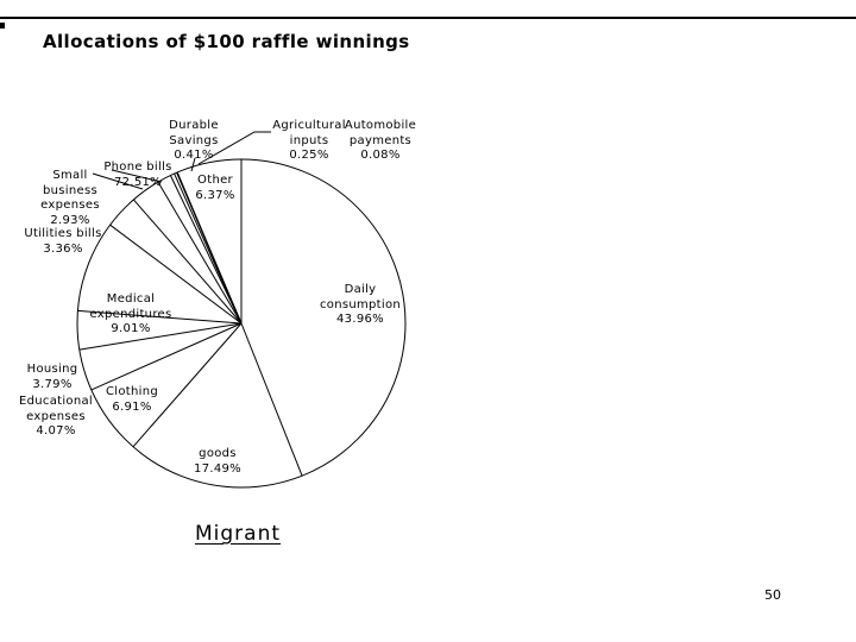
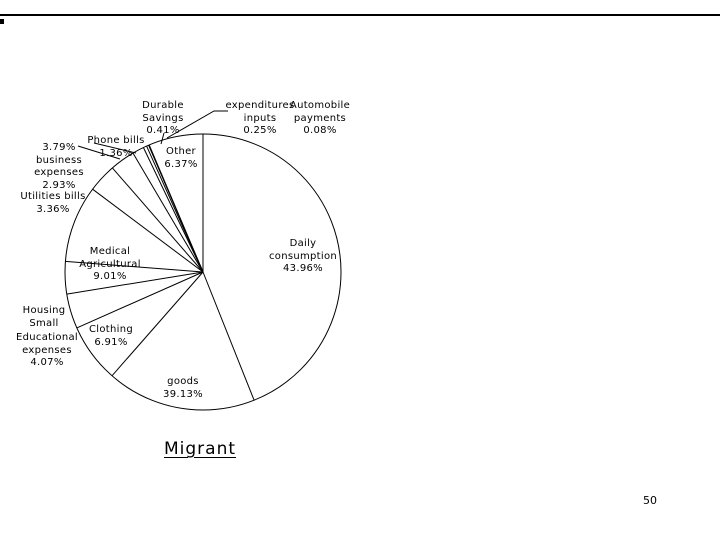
- Allocations of $100 raffle winnings
  Daily
  consumption
  43.96%
  goods
- 17.49%
+ 39.13%
  Clothing
  6.91%
  Educational
  expenses
  4.07%
  Housing
- 3.79%
+ Small
  Medical
- expenditures
+ Agricultural
  9.01%
  Utilities bills
  3.36%
- Small
+ 3.79%
  business
  expenses
  2.93%
  Phone bills
- 72.51%
+ 1.36%
  Durable
  Savings
  0.41%
- Agricultural
+ expenditures
  inputs
  0.25%
  Automobile
  payments
  0.08%
  Other
  6.37%
  Migrant
  50
